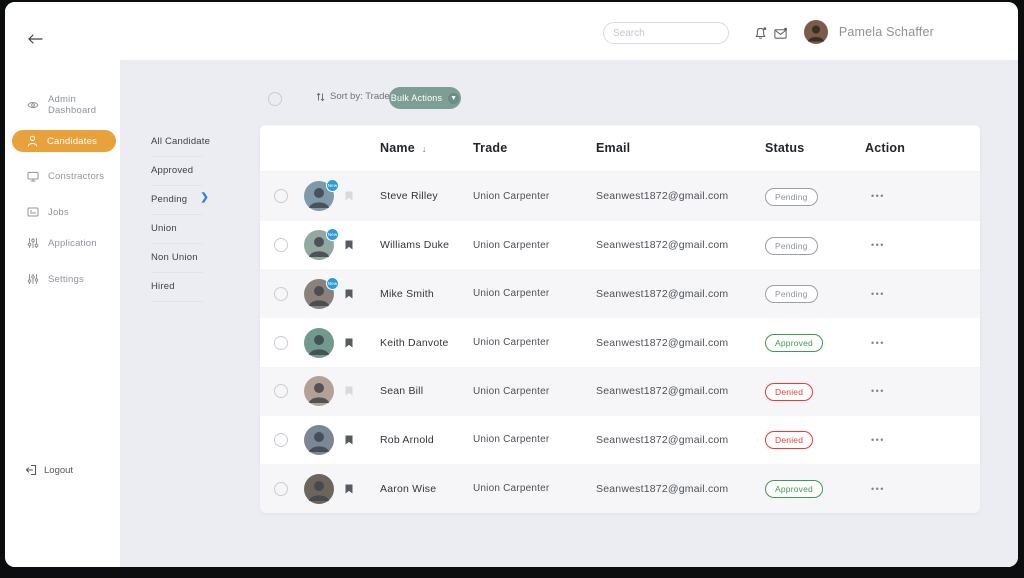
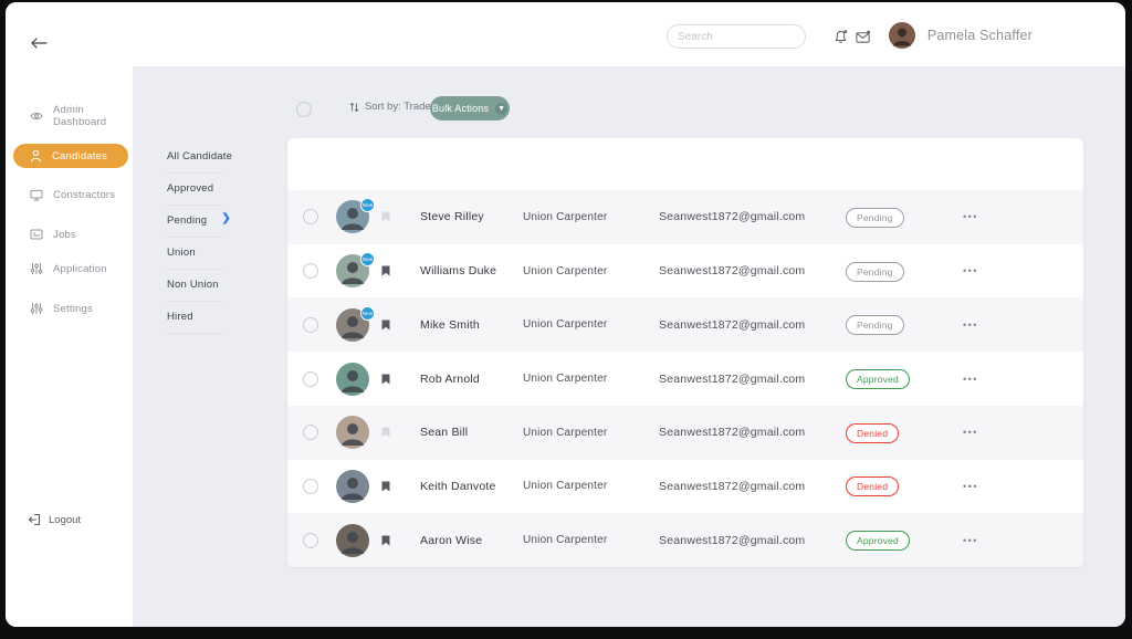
  Search
  Pamela Schaffer
  Admin Dashboard
  Candidates
  Constractors
  Jobs
  Application
  Settings
  Logout
  All Candidate
  Approved
  Pending
  ❯
  Union
  Non Union
  Hired
  Sort by: Trade
  Bulk Actions
- Name ↓
- Trade
- Email
- Status
- Action
  Steve Rilley
  Union Carpenter
  Seanwest1872@gmail.com
  Pending
  •••
  Williams Duke
  Union Carpenter
  Seanwest1872@gmail.com
  Pending
  •••
  Mike Smith
  Union Carpenter
  Seanwest1872@gmail.com
  Pending
  •••
- Keith Danvote
+ Rob Arnold
  Union Carpenter
  Seanwest1872@gmail.com
  Approved
  •••
  Sean Bill
  Union Carpenter
  Seanwest1872@gmail.com
  Denied
  •••
- Rob Arnold
+ Keith Danvote
  Union Carpenter
  Seanwest1872@gmail.com
  Denied
  •••
  Aaron Wise
  Union Carpenter
  Seanwest1872@gmail.com
  Approved
  •••
